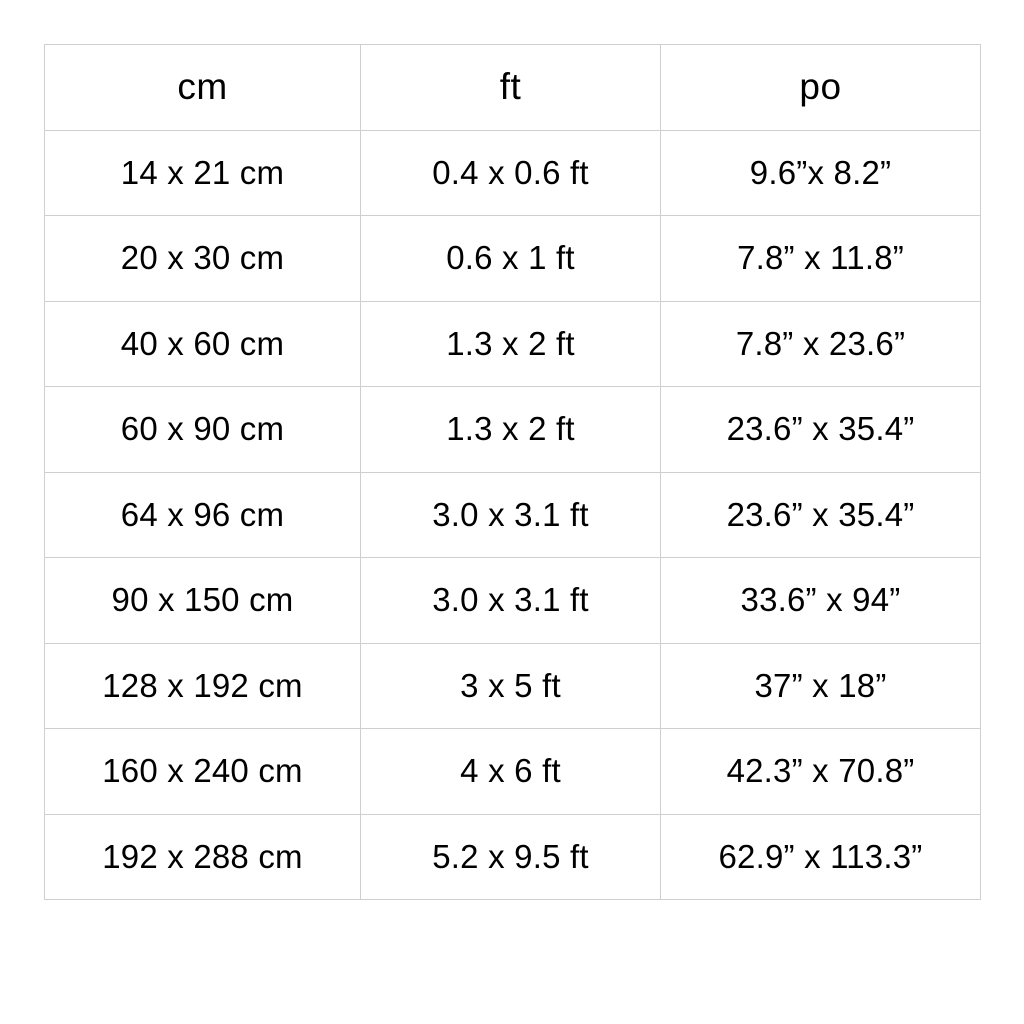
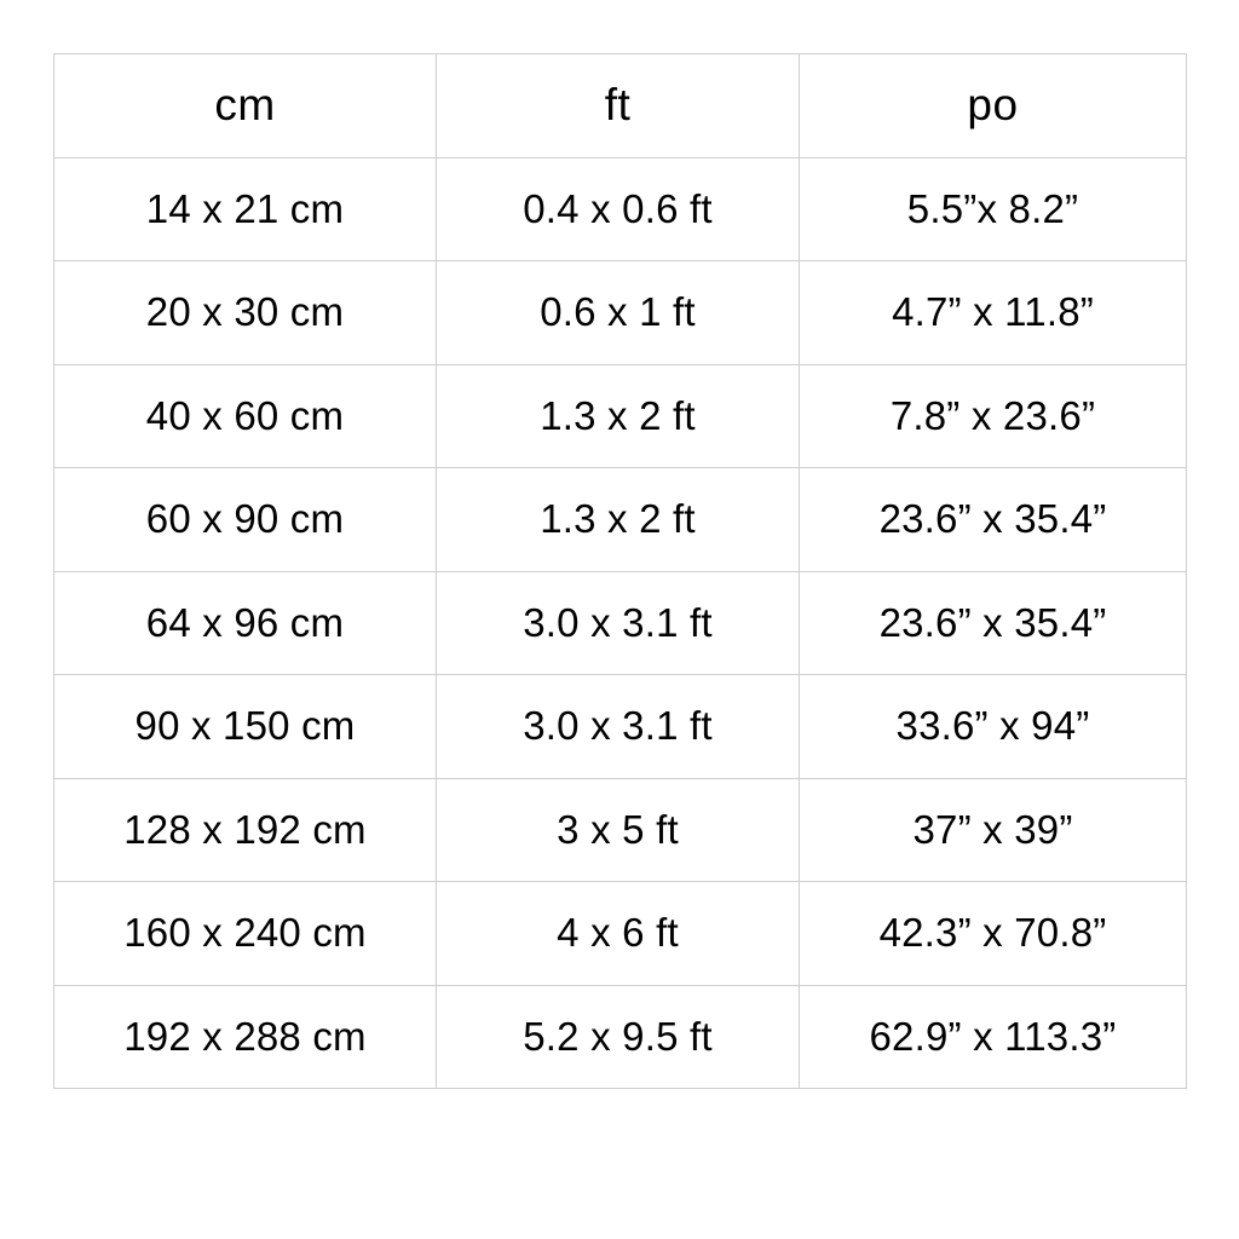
  cm	ft	po
- 14 x 21 cm	0.4 x 0.6 ft	9.6”x 8.2”
+ 14 x 21 cm	0.4 x 0.6 ft	5.5”x 8.2”
- 20 x 30 cm	0.6 x 1 ft	7.8” x 11.8”
+ 20 x 30 cm	0.6 x 1 ft	4.7” x 11.8”
  40 x 60 cm	1.3 x 2 ft	7.8” x 23.6”
  60 x 90 cm	1.3 x 2 ft	23.6” x 35.4”
  64 x 96 cm	3.0 x 3.1 ft	23.6” x 35.4”
  90 x 150 cm	3.0 x 3.1 ft	33.6” x 94”
- 128 x 192 cm	3 x 5 ft	37” x 18”
+ 128 x 192 cm	3 x 5 ft	37” x 39”
  160 x 240 cm	4 x 6 ft	42.3” x 70.8”
  192 x 288 cm	5.2 x 9.5 ft	62.9” x 113.3”
